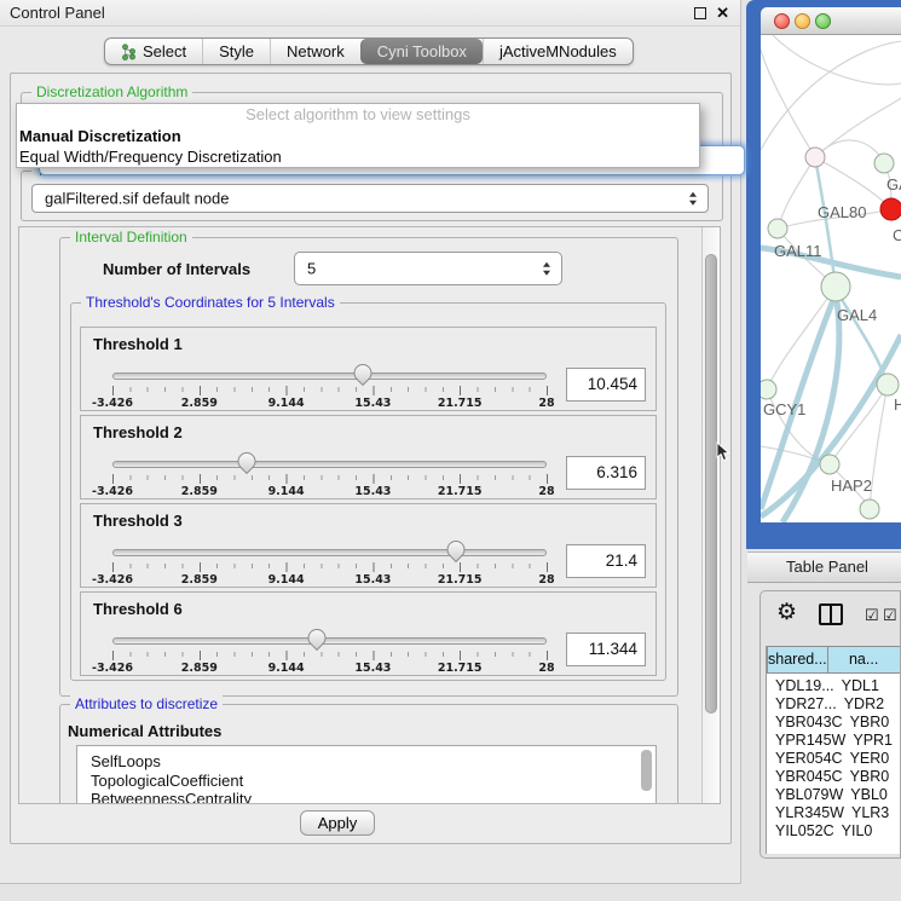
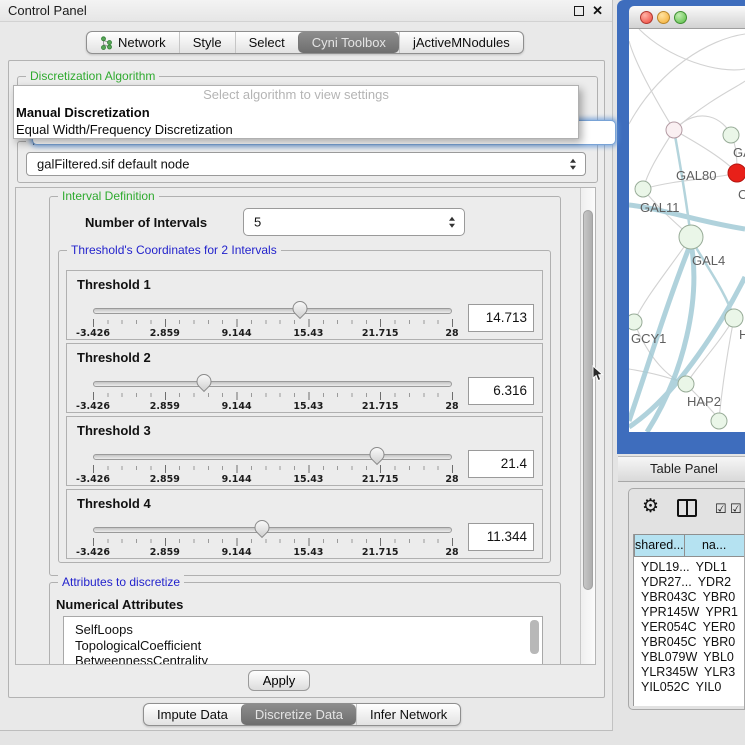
  Control Panel
  ✕
- Select
+ Network
  Style
- Network
+ Select
  Cyni Toolbox
  jActiveMNodules
  Discretization Algorithm
  Select algorithm to view settings
  Manual Discretization
  Equal Width/Frequency Discretization
  galFiltered.sif default node
  Interval Definition
  Number of Intervals
  5
- Threshold's Coordinates for 5 Intervals
+ Threshold's Coordinates for 2 Intervals
  Threshold 1
  -3.426
  2.859
  9.144
  15.43
  21.715
  28
- 10.454
+ 14.713
  Threshold 2
  -3.426
  2.859
  9.144
  15.43
  21.715
  28
  6.316
  Threshold 3
  -3.426
  2.859
  9.144
  15.43
  21.715
  28
  21.4
- Threshold 6
+ Threshold 4
  -3.426
  2.859
  9.144
  15.43
  21.715
  28
  11.344
  Attributes to discretize
  Numerical Attributes
  SelfLoops
  TopologicalCoefficient
  BetweennessCentrality
  Apply
+ Impute Data
+ Discretize Data
+ Infer Network
  GAL80
  C
  GAL11
  GAL4
  GCY1
  H
  HAP2
  Table Panel
  ⚙
  ☑
  ☑
  shared...
  na...
  YDL19...
  YDL1
  YDR27...
  YDR2
  YBR043C
  YBR0
  YPR145W
  YPR1
  YER054C
  YER0
  YBR045C
  YBR0
  YBL079W
  YBL0
  YLR345W
  YLR3
  YIL052C
  YIL0
